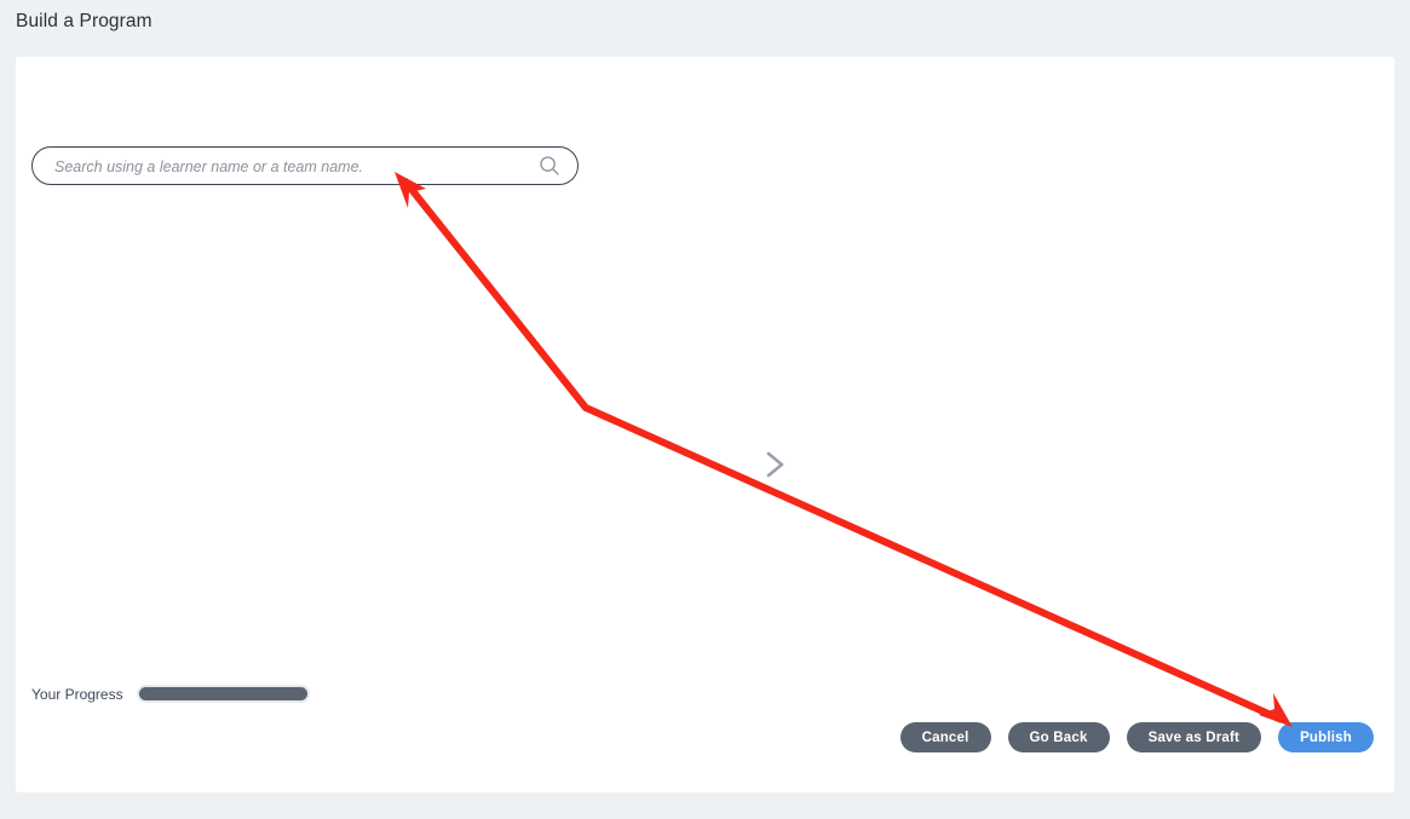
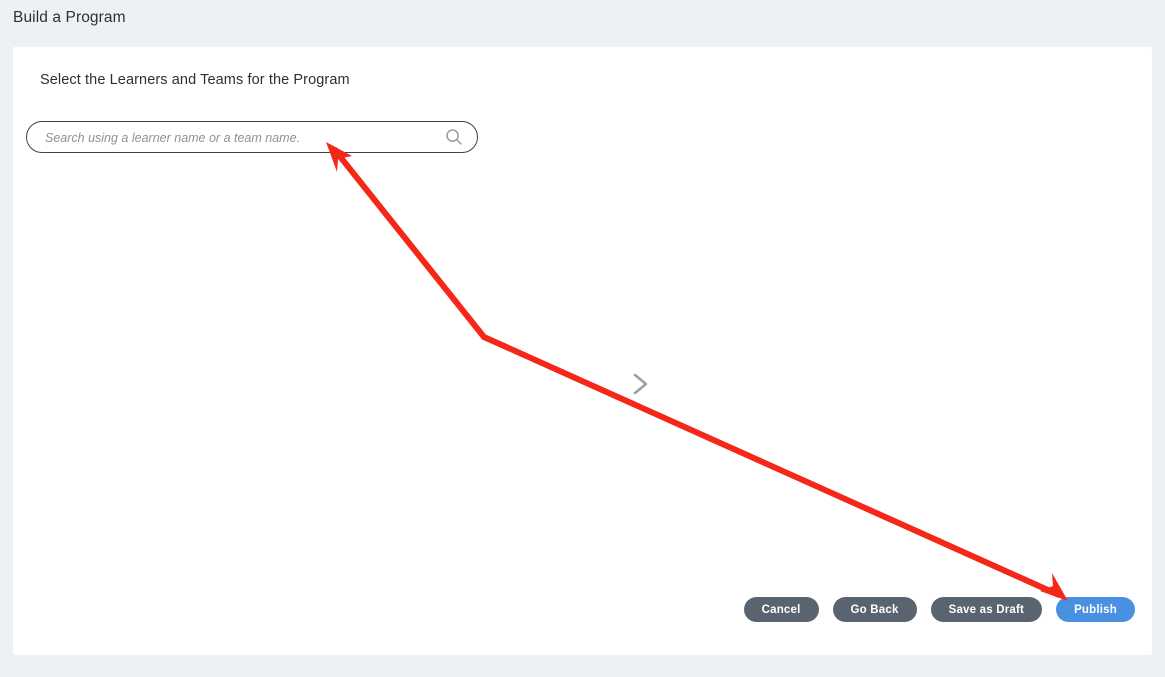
  Build a Program
+ Select the Learners and Teams for the Program
  Search using a learner name or a team name.
- Your Progress
  Cancel
  Go Back
  Save as Draft
  Publish
